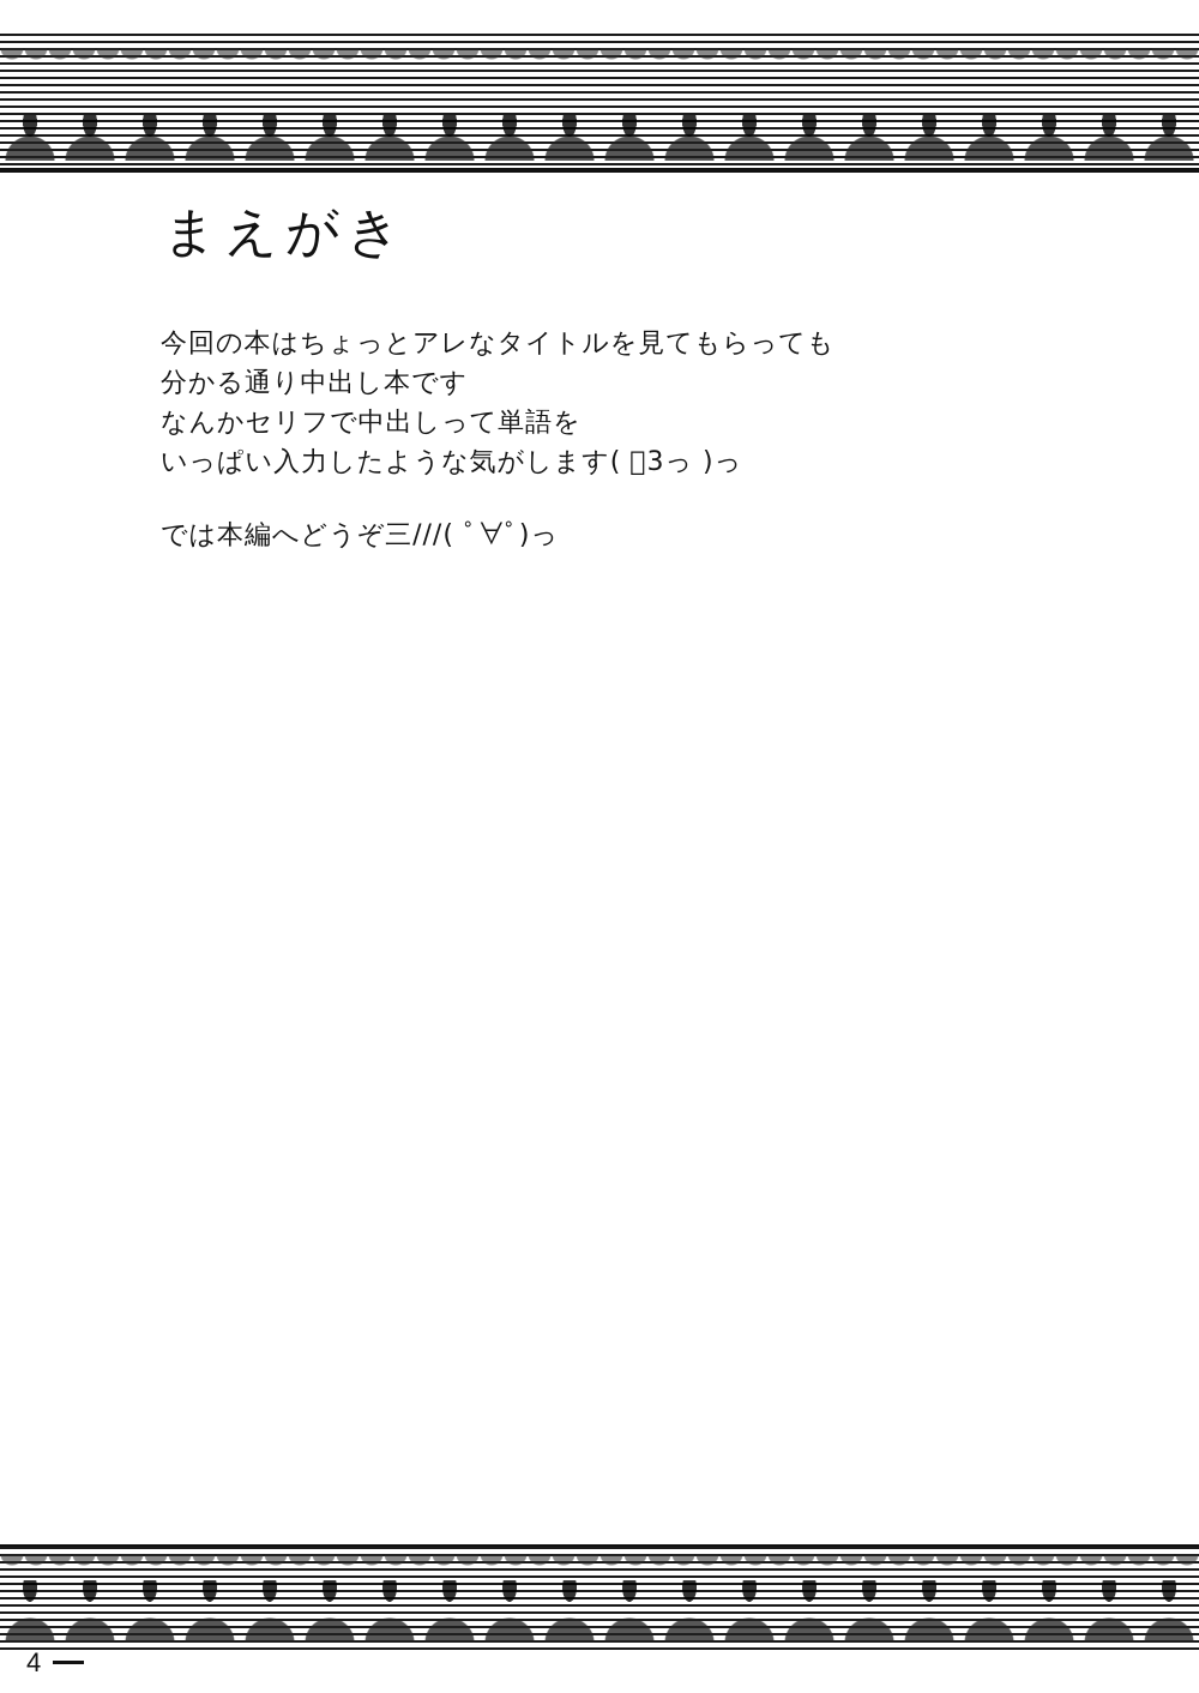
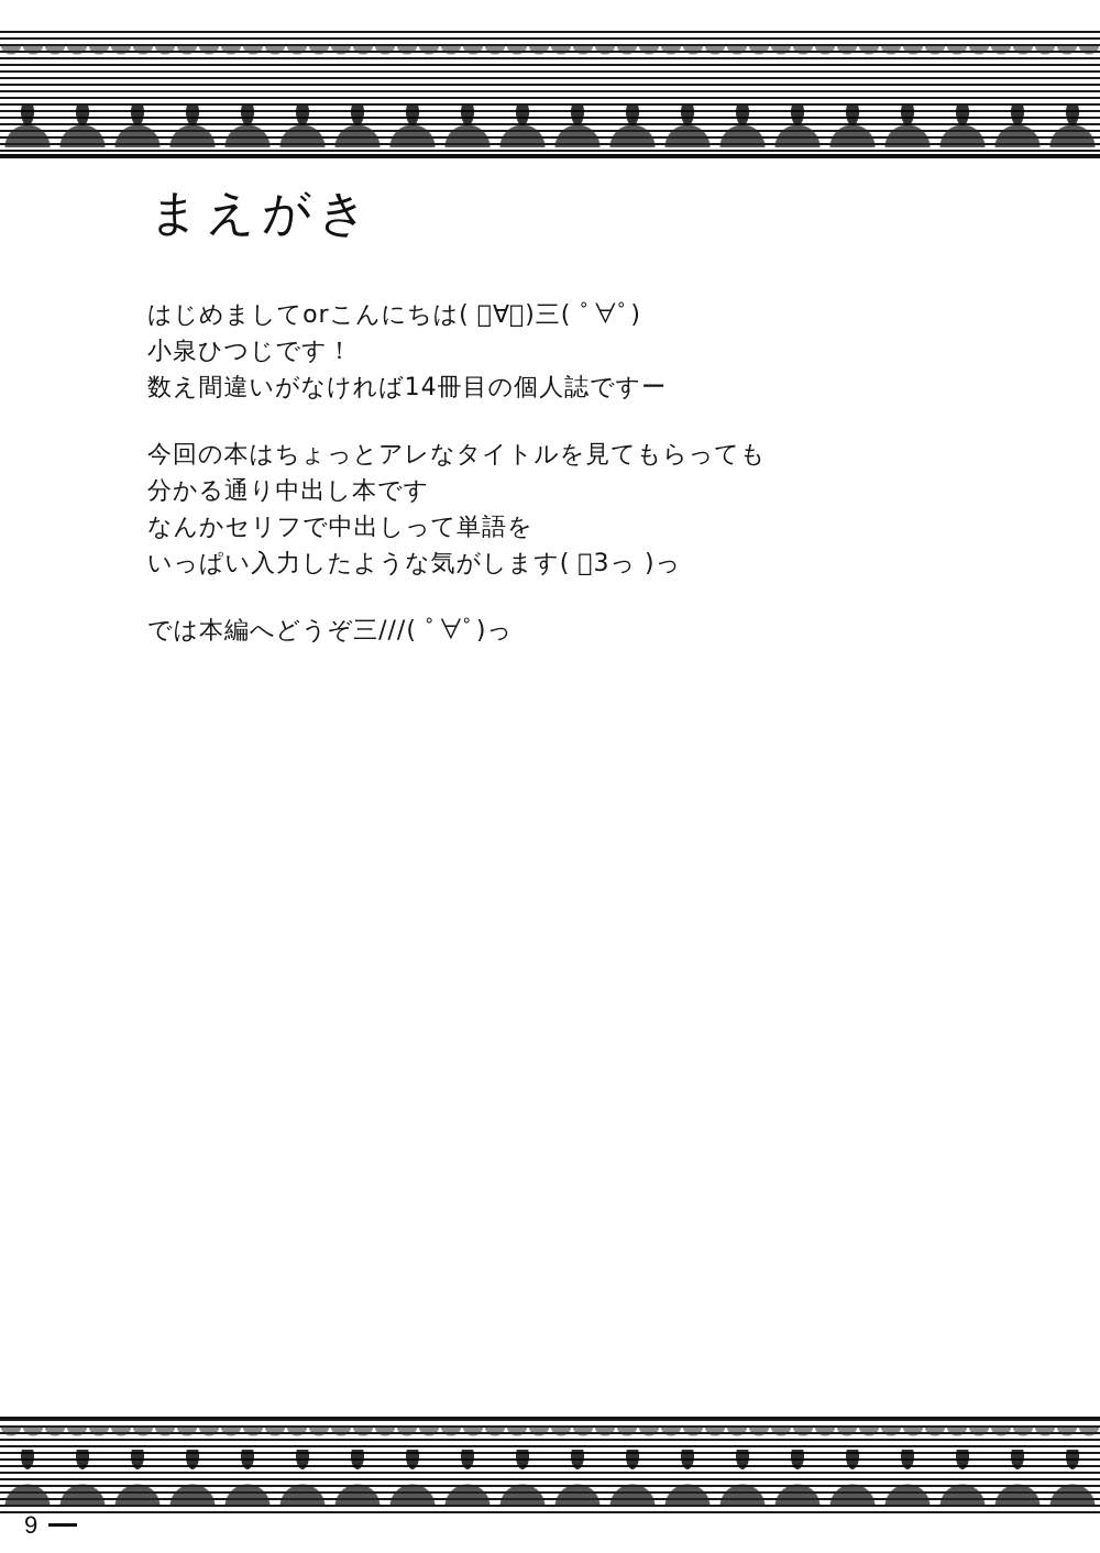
  まえがき
+ はじめましてorこんにちは( ﾟ∀ﾟ)三( ﾟ∀ﾟ)
+ 小泉ひつじです！
+ 数え間違いがなければ14冊目の個人誌ですー
  今回の本はちょっとアレなタイトルを見てもらっても
  分かる通り中出し本です
  なんかセリフで中出しって単語を
  いっぱい入力したような気がします( ﾟ3っ )っ
  では本編へどうぞ三///( ﾟ∀ﾟ)っ
- 4
+ 9
